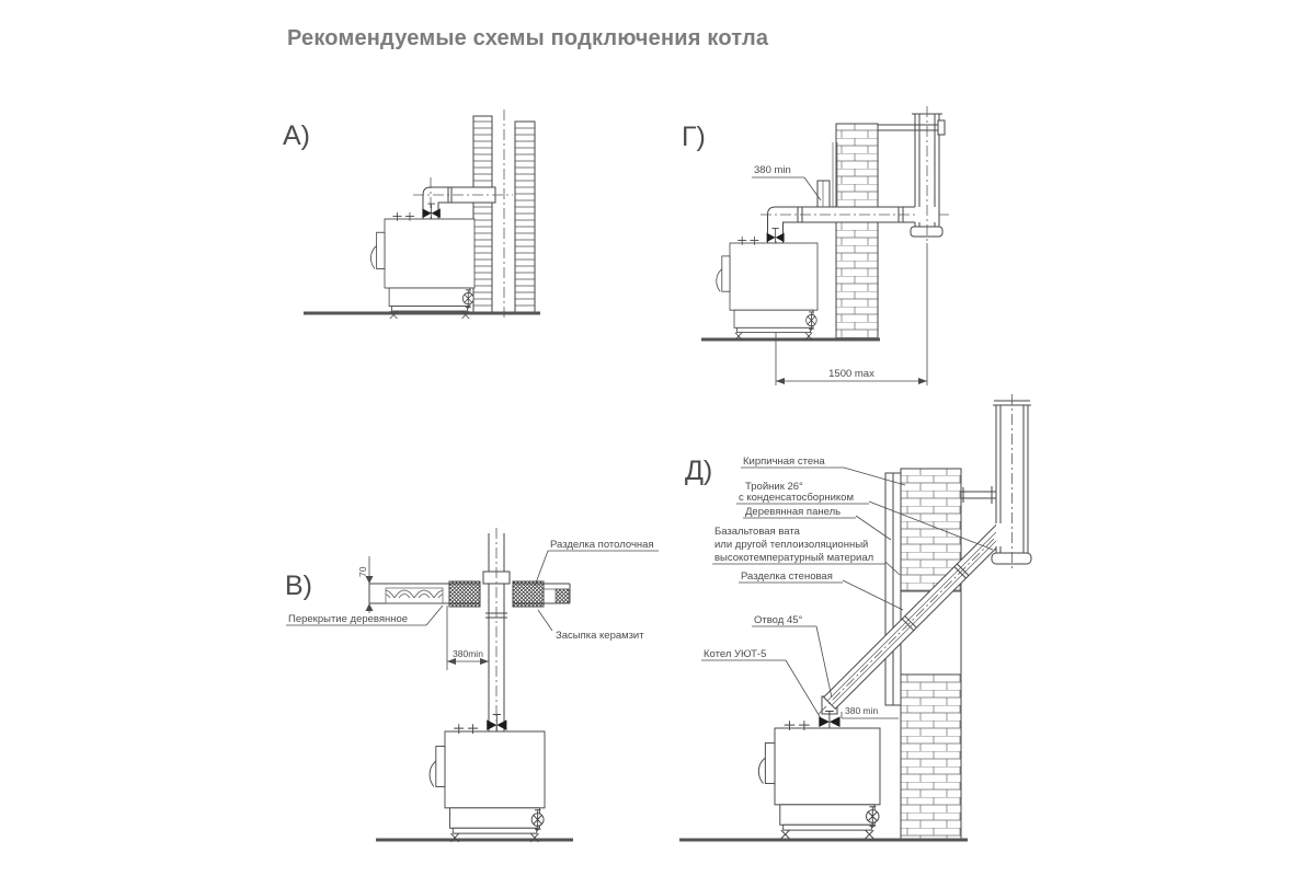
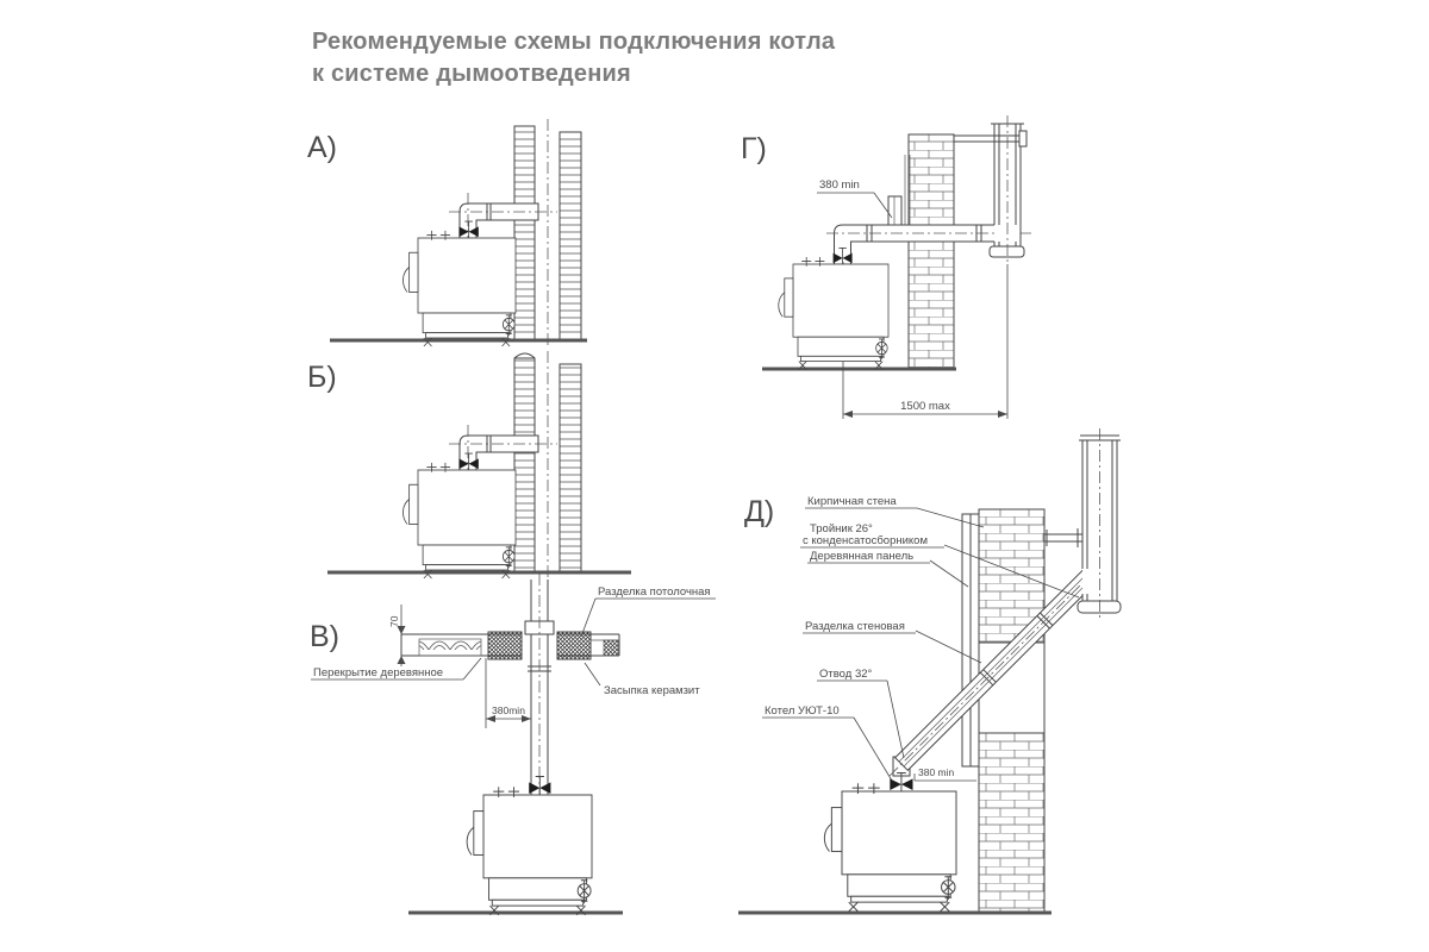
  Рекомендуемые схемы подключения котла
+ к системе дымоотведения
  А)
+ Б)
  В)
  380min
  Разделка потолочная
  Засыпка керамзит
  Перекрытие деревянное
  Г)
  380 min
  1500 max
  Д)
  Кирпичная стена
  Тройник 26°
  с конденсатосборником
  Деревянная панель
- Базальтовая вата
- или другой теплоизоляционный
- высокотемпературный материал
  Разделка стеновая
- Отвод 45°
+ Отвод 32°
- Котел УЮТ-5
+ Котел УЮТ-10
  380 min
